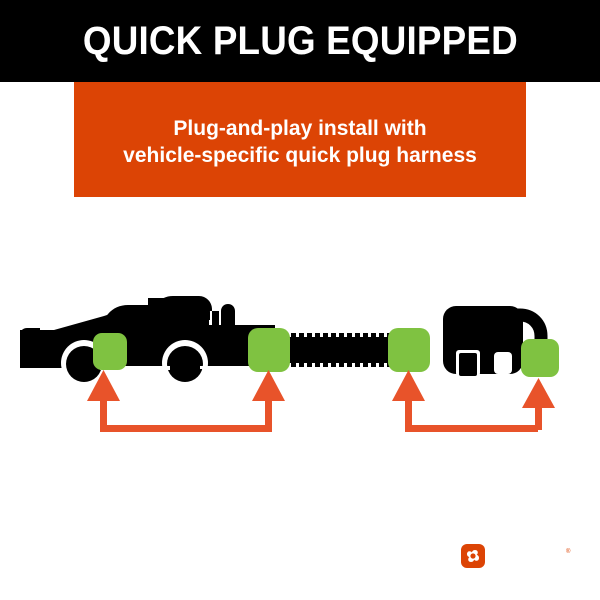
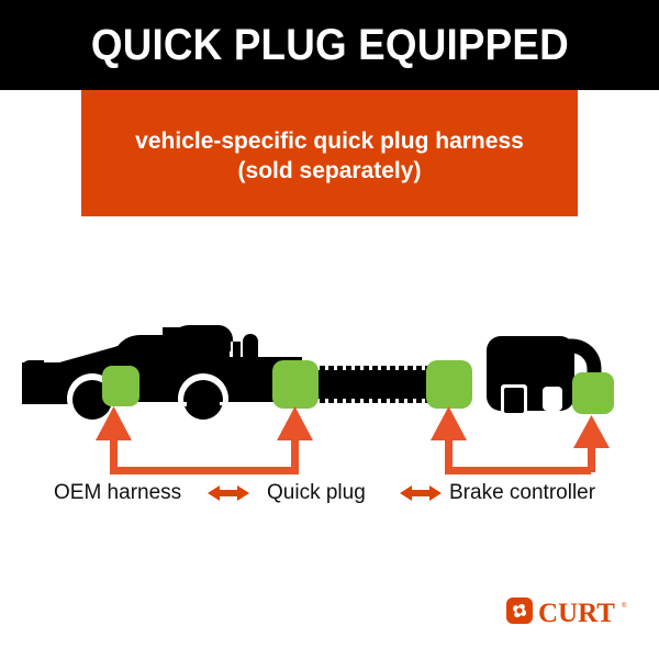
  QUICK PLUG EQUIPPED
- Plug-and-play install with
  vehicle-specific quick plug harness
+ (sold separately)
+ OEM harness
+ Quick plug
+ Brake controller
+ CURT
